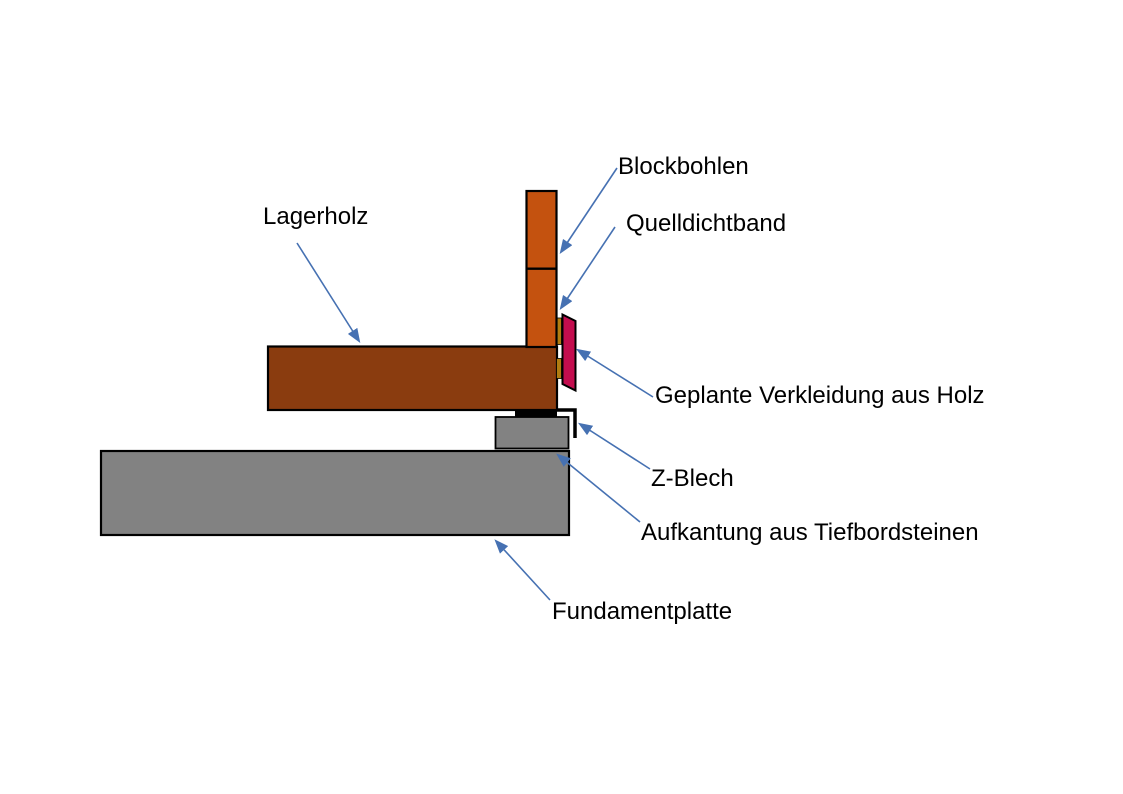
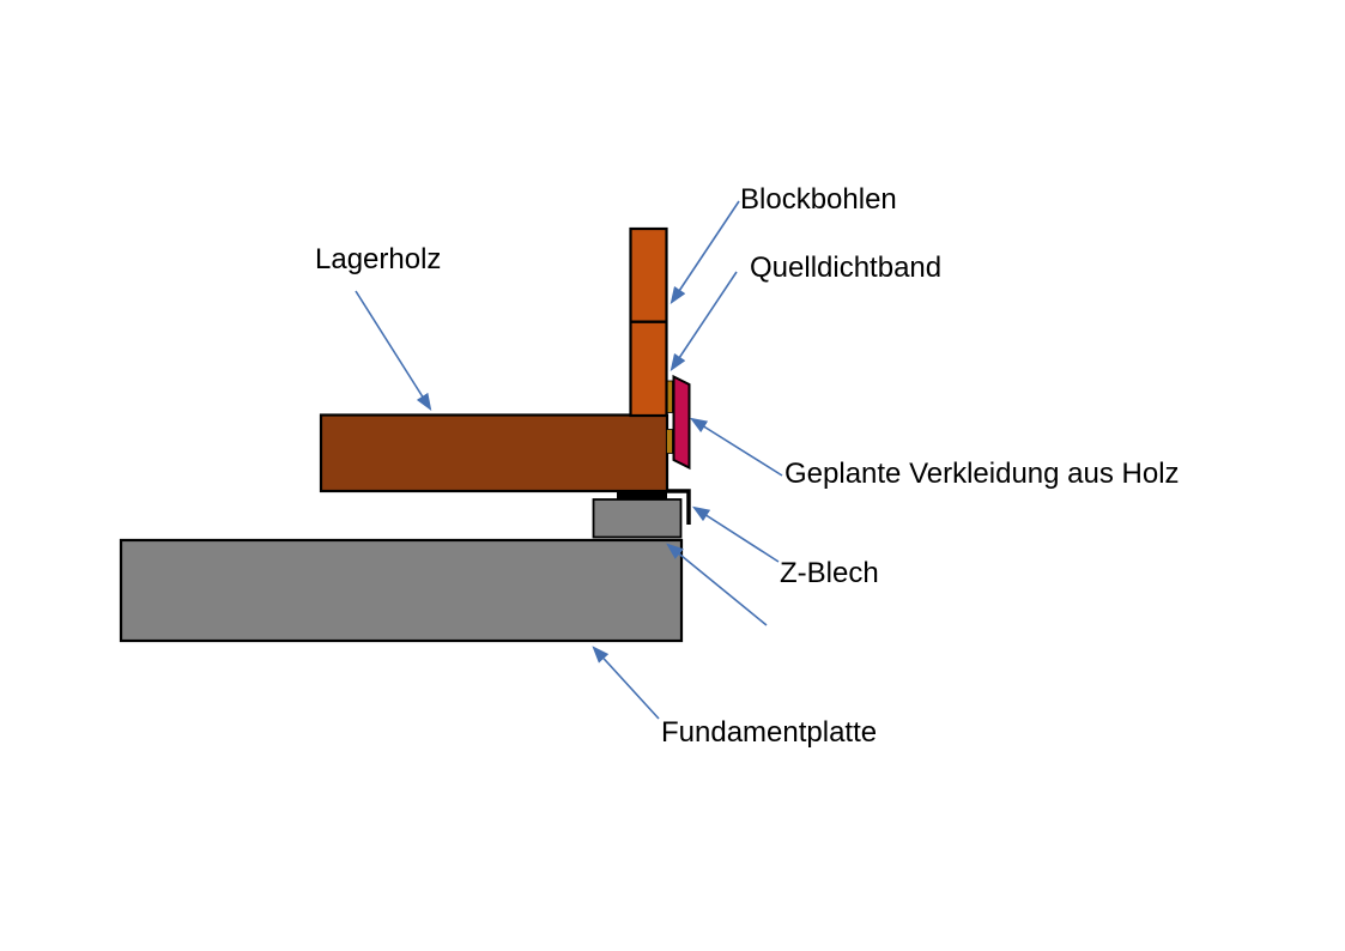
  Blockbohlen
  Quelldichtband
  Lagerholz
  Geplante Verkleidung aus Holz
  Z-Blech
- Aufkantung aus Tiefbordsteinen
  Fundamentplatte
